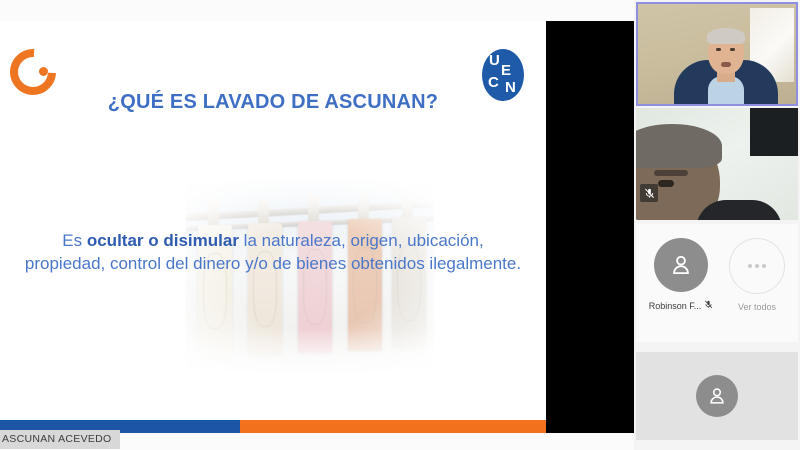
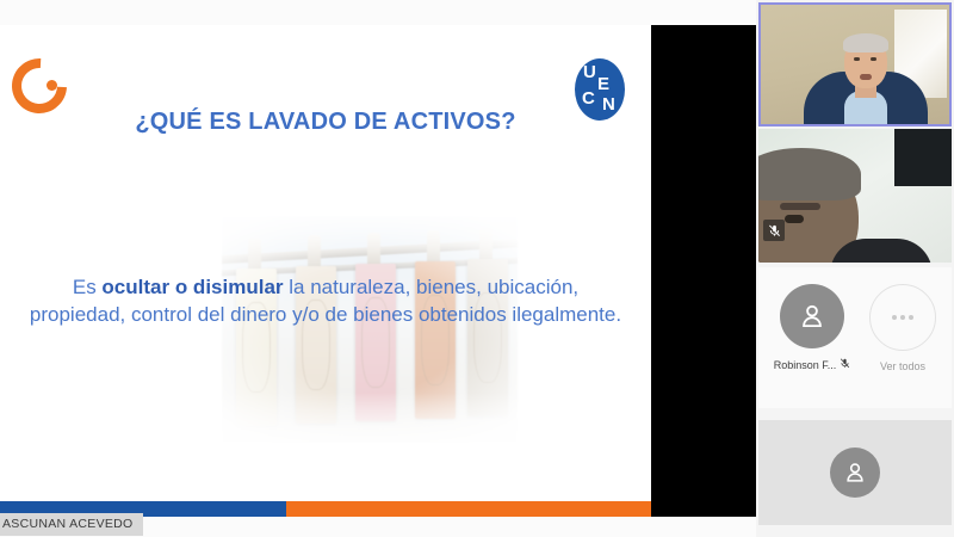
  U
  C
  E
  N
- ¿QUÉ ES LAVADO DE ASCUNAN?
+ ¿QUÉ ES LAVADO DE ACTIVOS?
- Es ocultar o disimular la naturaleza, origen, ubicación, propiedad, control del dinero y/o de bienes obtenidos ilegalmente.
+ Es ocultar o disimular la naturaleza, bienes, ubicación, propiedad, control del dinero y/o de bienes obtenidos ilegalmente.
  ASCUNAN ACEVEDO
  Robinson F...
  Ver todos
